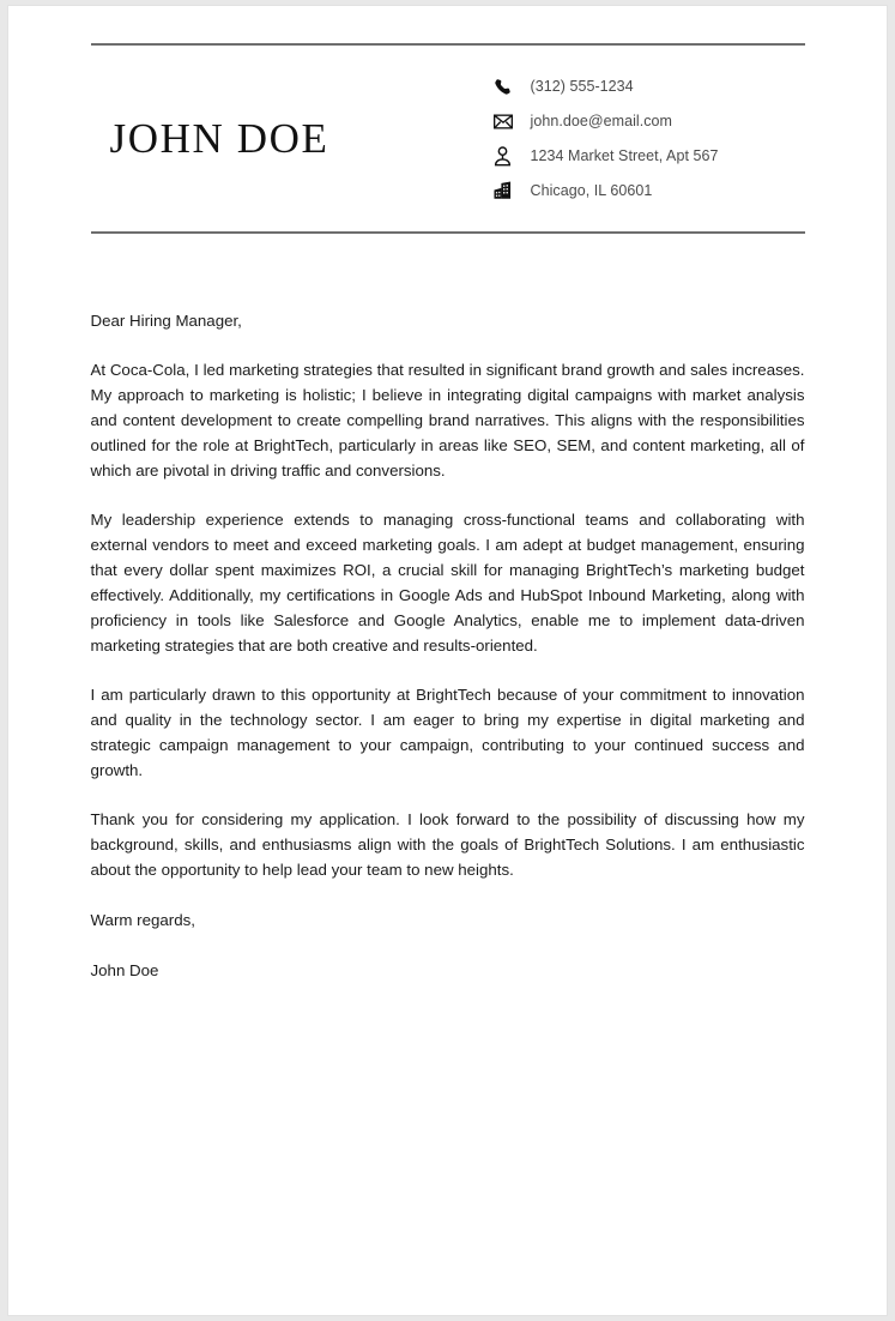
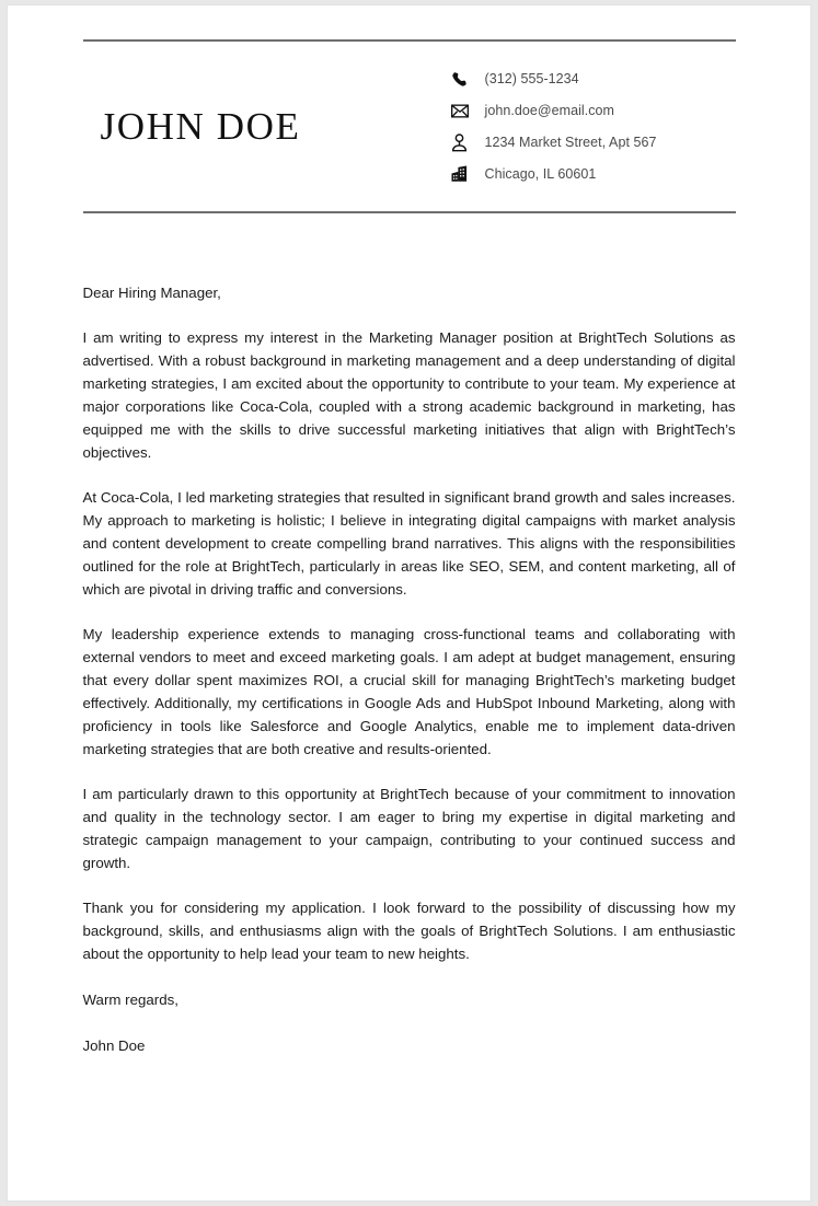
  JOHN DOE
  (312) 555-1234
  john.doe@email.com
  1234 Market Street, Apt 567
  Chicago, IL 60601
  Dear Hiring Manager,
+ I am writing to express my interest in the Marketing Manager position at BrightTech Solutions as advertised. With a robust background in marketing management and a deep understanding of digital marketing strategies, I am excited about the opportunity to contribute to your team. My experience at major corporations like Coca-Cola, coupled with a strong academic background in marketing, has equipped me with the skills to drive successful marketing initiatives that align with BrightTech’s objectives.
  At Coca-Cola, I led marketing strategies that resulted in significant brand growth and sales increases. My approach to marketing is holistic; I believe in integrating digital campaigns with market analysis and content development to create compelling brand narratives. This aligns with the responsibilities outlined for the role at BrightTech, particularly in areas like SEO, SEM, and content marketing, all of which are pivotal in driving traffic and conversions.
  My leadership experience extends to managing cross-functional teams and collaborating with external vendors to meet and exceed marketing goals. I am adept at budget management, ensuring that every dollar spent maximizes ROI, a crucial skill for managing BrightTech’s marketing budget effectively. Additionally, my certifications in Google Ads and HubSpot Inbound Marketing, along with proficiency in tools like Salesforce and Google Analytics, enable me to implement data-driven marketing strategies that are both creative and results-oriented.
  I am particularly drawn to this opportunity at BrightTech because of your commitment to innovation and quality in the technology sector. I am eager to bring my expertise in digital marketing and strategic campaign management to your campaign, contributing to your continued success and growth.
  Thank you for considering my application. I look forward to the possibility of discussing how my background, skills, and enthusiasms align with the goals of BrightTech Solutions. I am enthusiastic about the opportunity to help lead your team to new heights.
  Warm regards,
  John Doe
